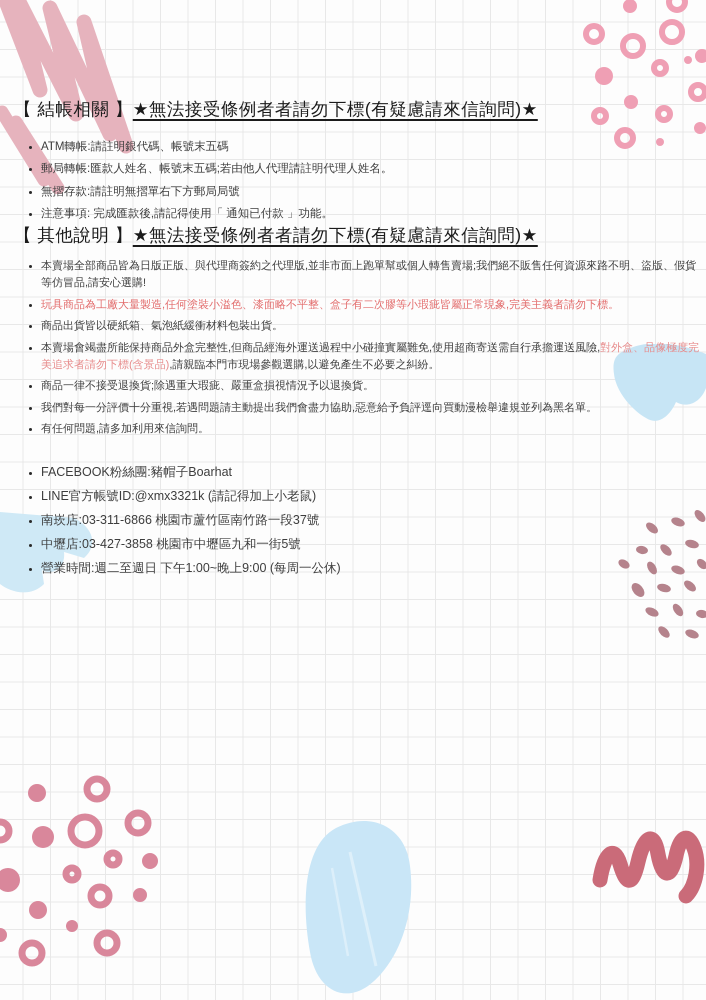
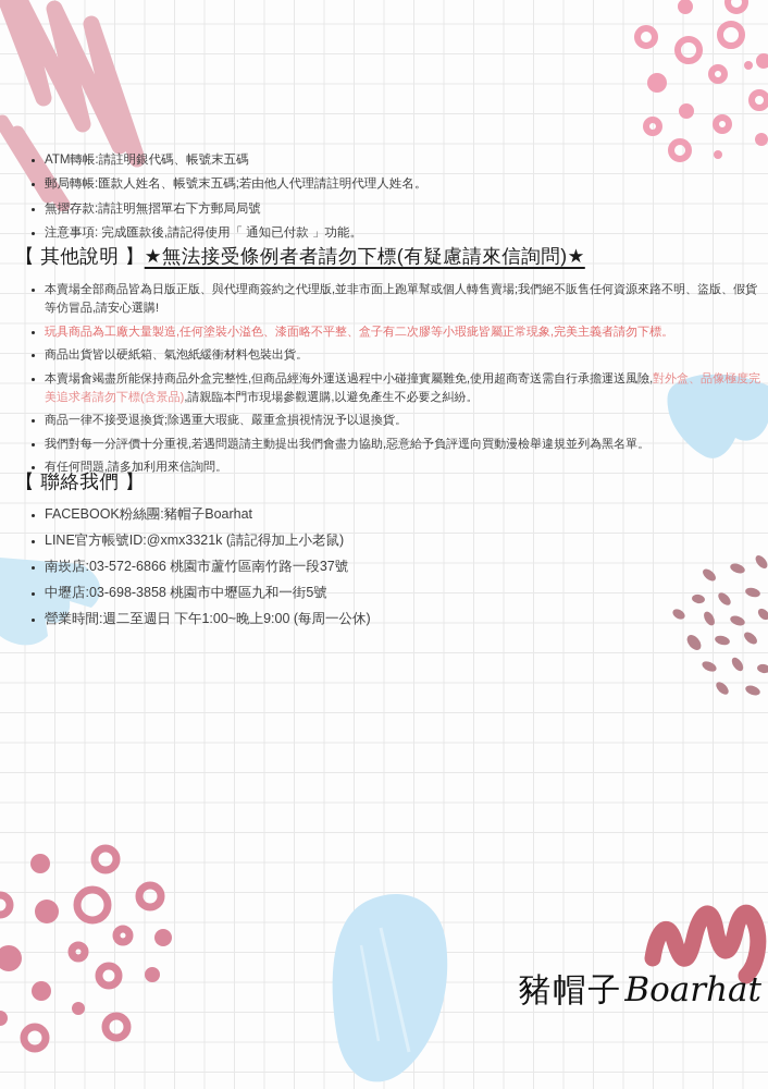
- 【 結帳相關 】★無法接受條例者者請勿下標(有疑慮請來信詢問)★
  ATM轉帳:請註明銀代碼、帳號末五碼
  郵局轉帳:匯款人姓名、帳號末五碼;若由他人代理請註明代理人姓名。
  無摺存款:請註明無摺單右下方郵局局號
  注意事項: 完成匯款後,請記得使用「 通知已付款 」功能。
  【 其他說明 】★無法接受條例者者請勿下標(有疑慮請來信詢問)★
  本賣場全部商品皆為日版正版、與代理商簽約之代理版,並非市面上跑單幫或個人轉售賣場;我們絕不販售任何資源來路不明、盜版、假貨等仿冒品,請安心選購!
  玩具商品為工廠大量製造,任何塗裝小溢色、漆面略不平整、盒子有二次膠等小瑕疵皆屬正常現象,完美主義者請勿下標。
  商品出貨皆以硬紙箱、氣泡紙緩衝材料包裝出貨。
  本賣場會竭盡所能保持商品外盒完整性,但商品經海外運送過程中小碰撞實屬難免,使用超商寄送需自行承擔運送風險,對外盒、品像極度完美追求者請勿下標(含景品),請親臨本門市現場參觀選購,以避免產生不必要之糾紛。
  商品一律不接受退換貨;除遇重大瑕疵、嚴重盒損視情況予以退換貨。
  我們對每一分評價十分重視,若遇問題請主動提出我們會盡力協助,惡意給予負評逕向買動漫檢舉違規並列為黑名單。
  有任何問題,請多加利用來信詢問。
+ 【 聯絡我們 】
  FACEBOOK粉絲團:豬帽子Boarhat
  LINE官方帳號ID:@xmx3321k (請記得加上小老鼠)
- 南崁店:03-311-6866 桃園市蘆竹區南竹路一段37號
+ 南崁店:03-572-6866 桃園市蘆竹區南竹路一段37號
- 中壢店:03-427-3858 桃園市中壢區九和一街5號
+ 中壢店:03-698-3858 桃園市中壢區九和一街5號
  營業時間:週二至週日 下午1:00~晚上9:00 (每周一公休)
+ 豬帽子
+ Boarhat
